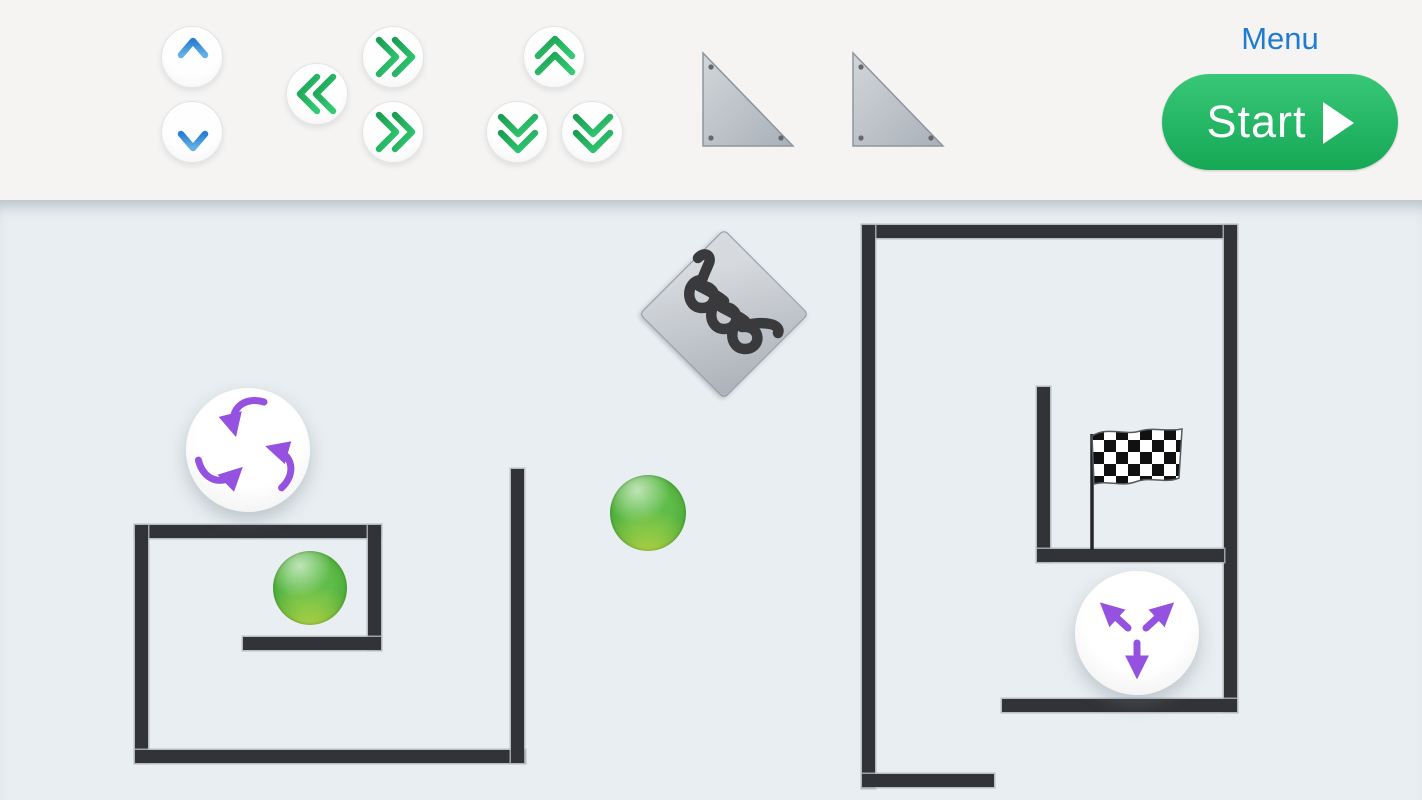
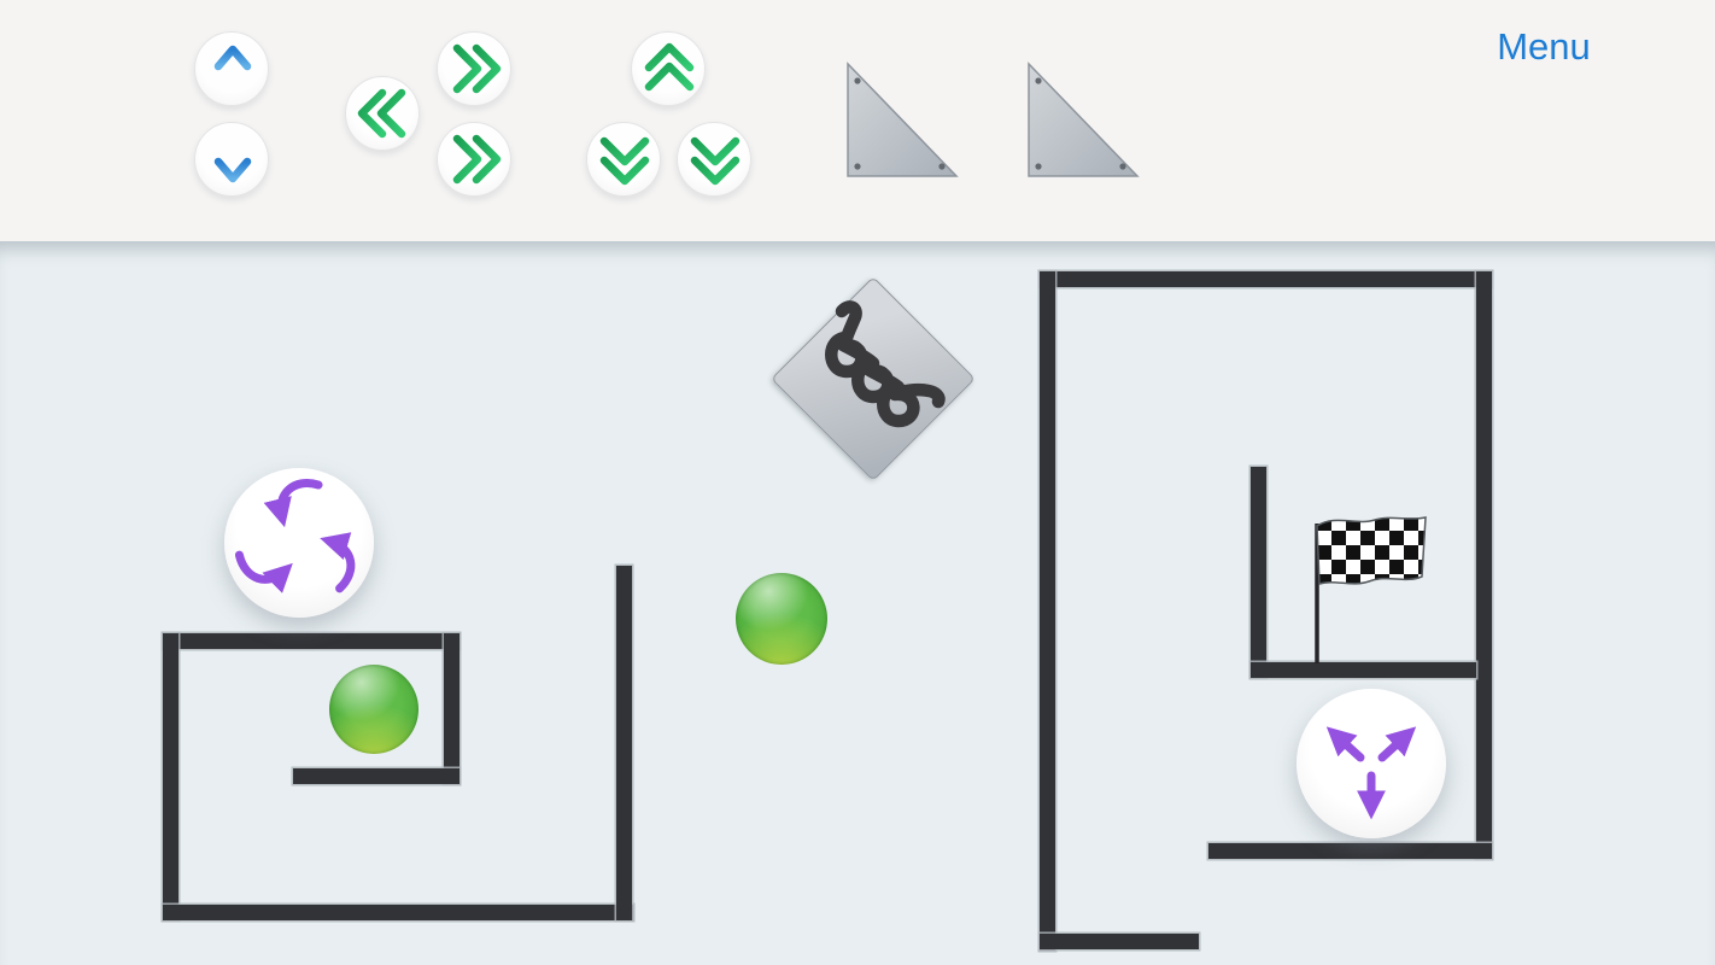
  Menu
- Start
